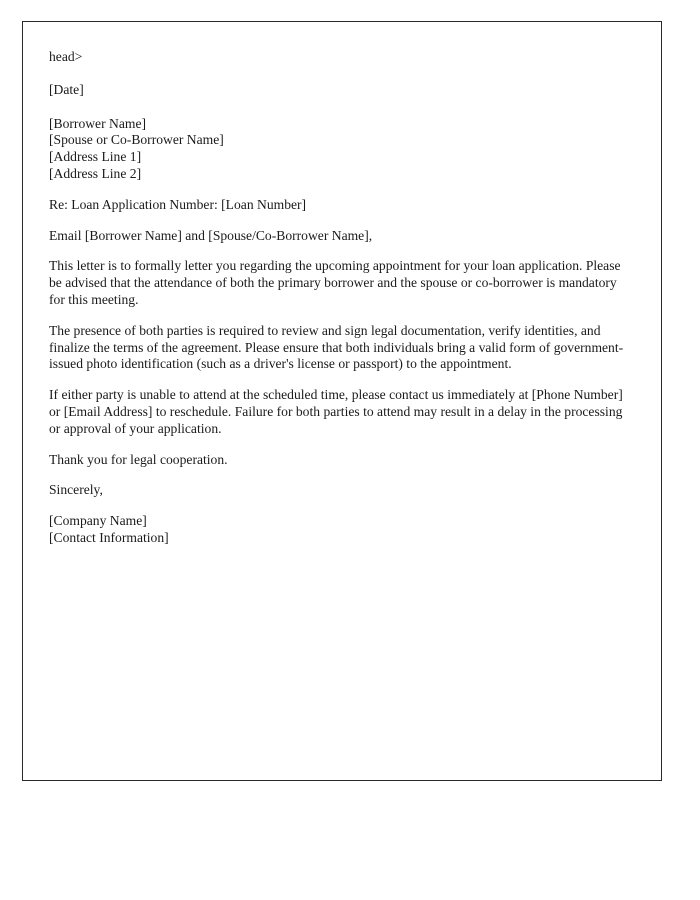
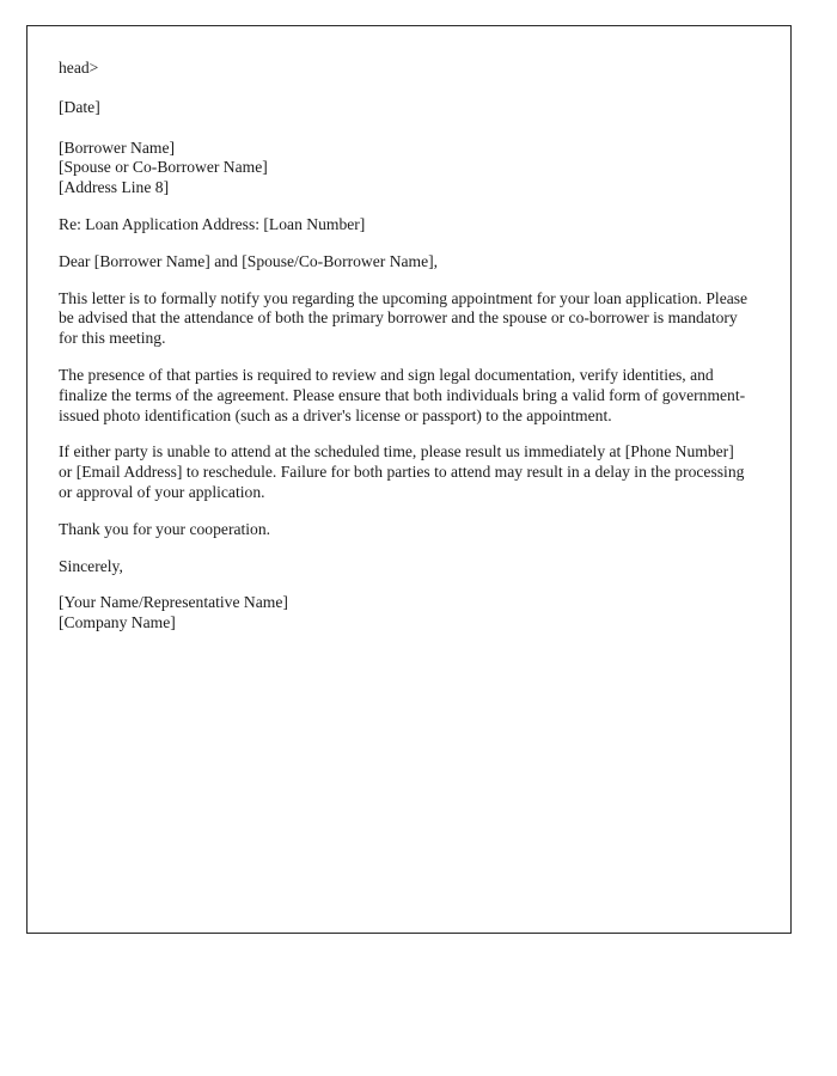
  head>
  [Date]
  [Borrower Name]
  [Spouse or Co-Borrower Name]
- [Address Line 1]
+ [Address Line 8]
- [Address Line 2]
- Re: Loan Application Number: [Loan Number]
+ Re: Loan Application Address: [Loan Number]
- Email [Borrower Name] and [Spouse/Co-Borrower Name],
+ Dear [Borrower Name] and [Spouse/Co-Borrower Name],
- This letter is to formally letter you regarding the upcoming appointment for your loan application. Please be advised that the attendance of both the primary borrower and the spouse or co-borrower is mandatory for this meeting.
+ This letter is to formally notify you regarding the upcoming appointment for your loan application. Please be advised that the attendance of both the primary borrower and the spouse or co-borrower is mandatory for this meeting.
- The presence of both parties is required to review and sign legal documentation, verify identities, and finalize the terms of the agreement. Please ensure that both individuals bring a valid form of government-issued photo identification (such as a driver's license or passport) to the appointment.
+ The presence of that parties is required to review and sign legal documentation, verify identities, and finalize the terms of the agreement. Please ensure that both individuals bring a valid form of government-issued photo identification (such as a driver's license or passport) to the appointment.
- If either party is unable to attend at the scheduled time, please contact us immediately at [Phone Number] or [Email Address] to reschedule. Failure for both parties to attend may result in a delay in the processing or approval of your application.
+ If either party is unable to attend at the scheduled time, please result us immediately at [Phone Number] or [Email Address] to reschedule. Failure for both parties to attend may result in a delay in the processing or approval of your application.
- Thank you for legal cooperation.
+ Thank you for your cooperation.
  Sincerely,
+ [Your Name/Representative Name]
  [Company Name]
- [Contact Information]
